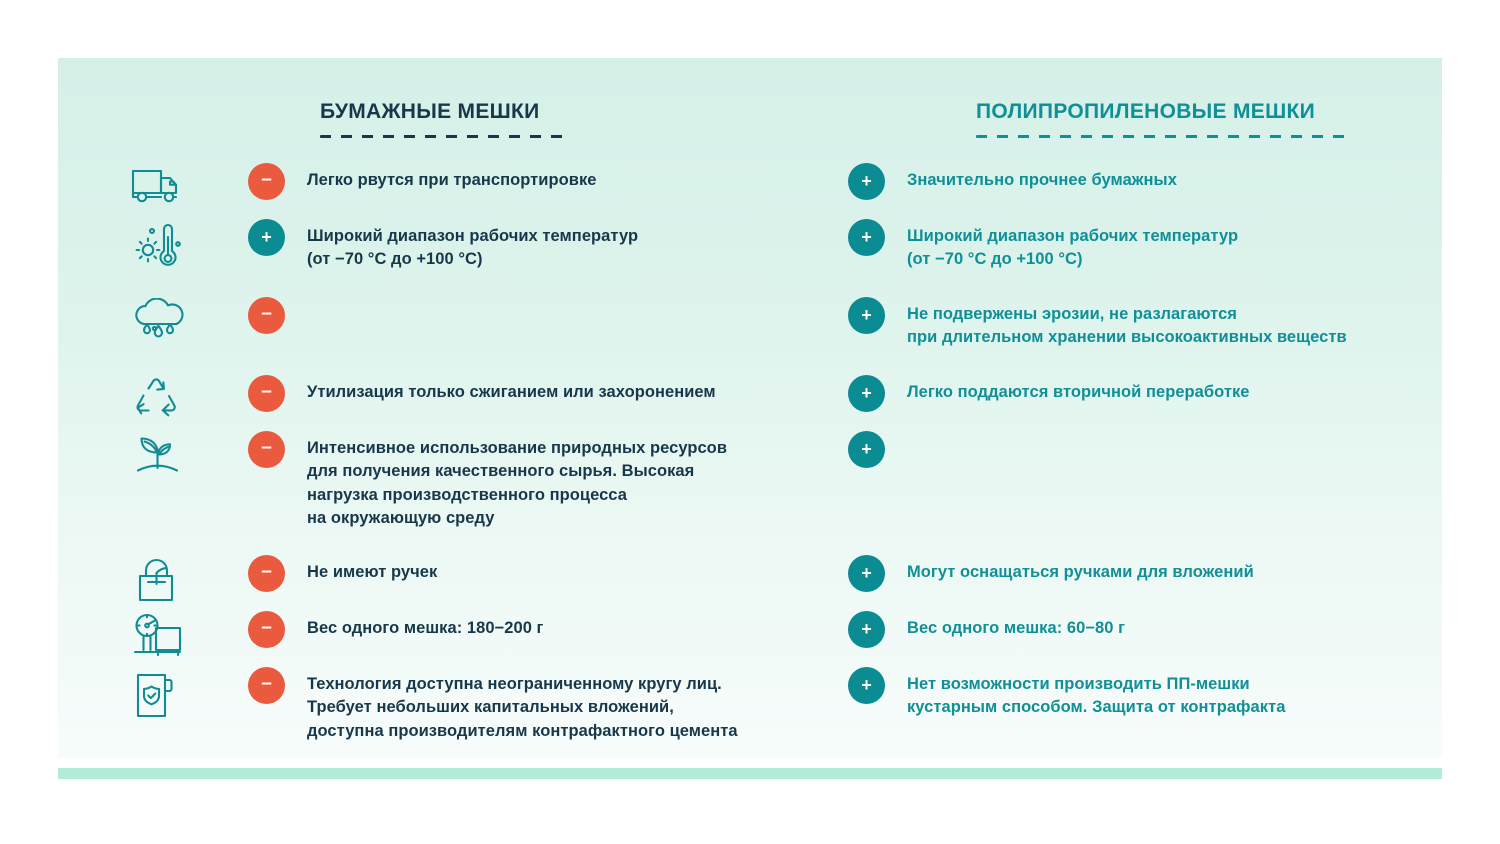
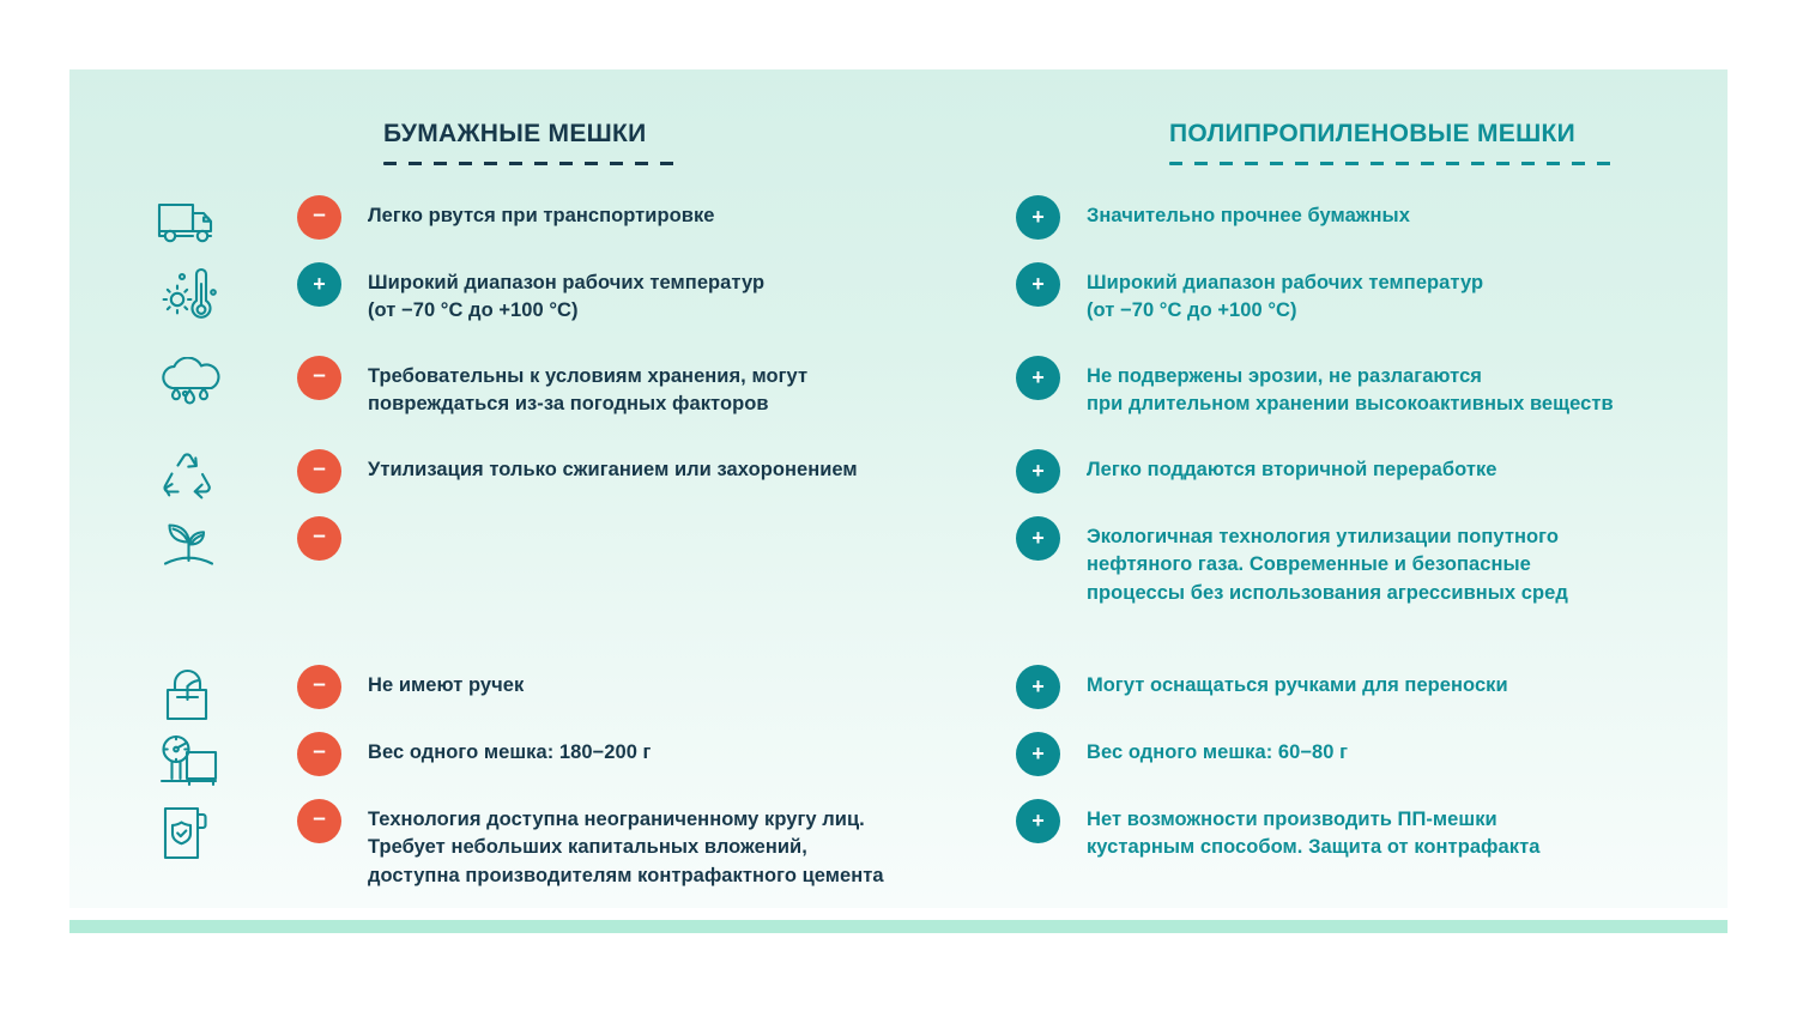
  БУМАЖНЫЕ МЕШКИ
  –
  Легко рвутся при транспортировке
  +
  Широкий диапазон рабочих температур
  (от −70 °C до +100 °C)
  –
+ Требовательны к условиям хранения, могут
+ повреждаться из-за погодных факторов
  –
  Утилизация только сжиганием или захоронением
  –
- Интенсивное использование природных ресурсов
- для получения качественного сырья. Высокая
- нагрузка производственного процесса
- на окружающую среду
  –
  Не имеют ручек
  –
  Вес одного мешка: 180−200 г
  –
  Технология доступна неограниченному кругу лиц.
  Требует небольших капитальных вложений,
  доступна производителям контрафактного цемента
  ПОЛИПРОПИЛЕНОВЫЕ МЕШКИ
  +
  Значительно прочнее бумажных
  +
  Широкий диапазон рабочих температур
  (от −70 °C до +100 °C)
  +
  Не подвержены эрозии, не разлагаются
  при длительном хранении высокоактивных веществ
  +
  Легко поддаются вторичной переработке
  +
+ Экологичная технология утилизации попутного
+ нефтяного газа. Современные и безопасные
+ процессы без использования агрессивных сред
  +
- Могут оснащаться ручками для вложений
+ Могут оснащаться ручками для переноски
  +
  Вес одного мешка: 60−80 г
  +
  Нет возможности производить ПП-мешки
  кустарным способом. Защита от контрафакта
